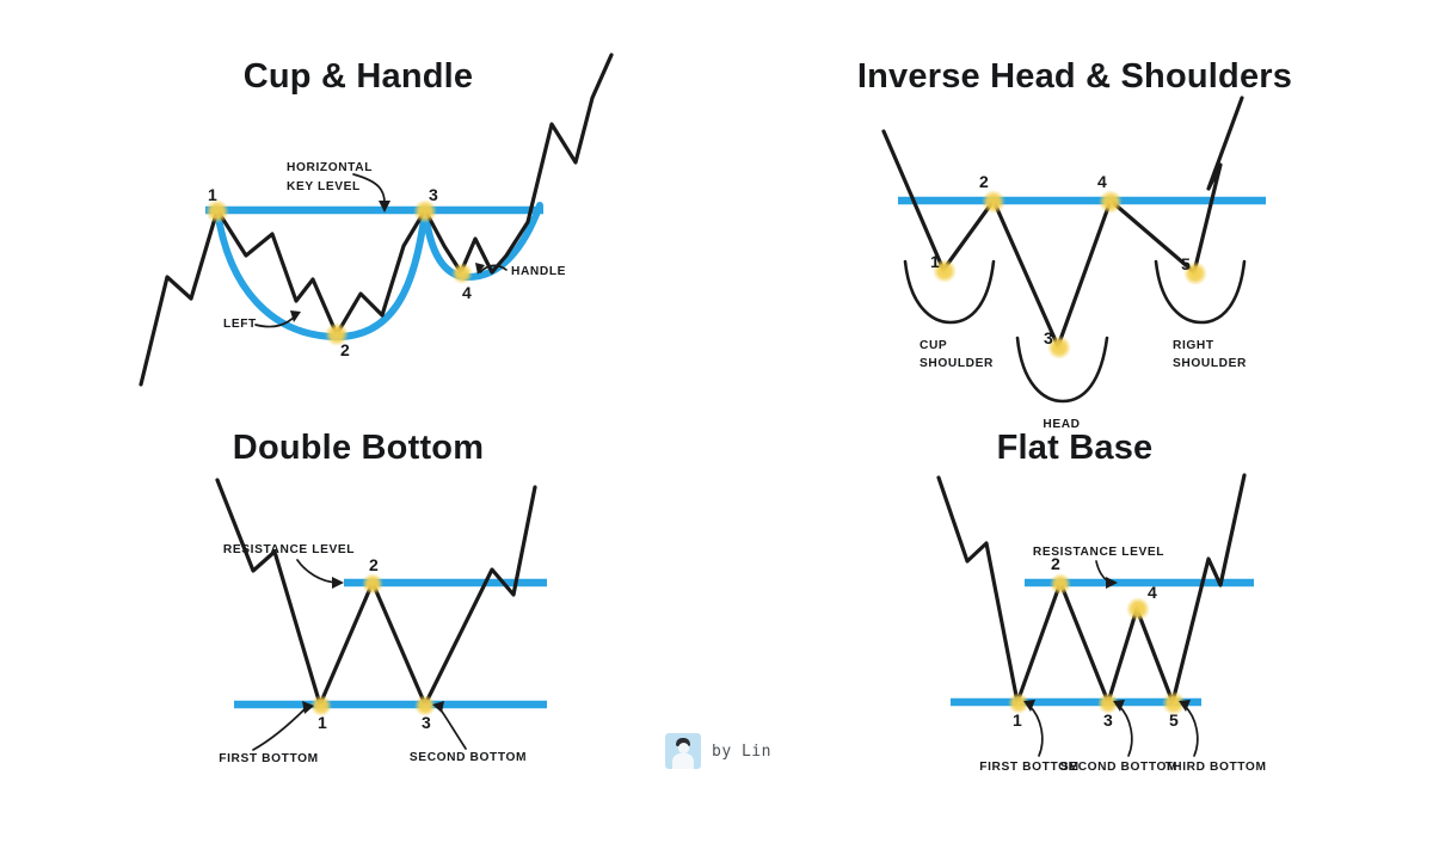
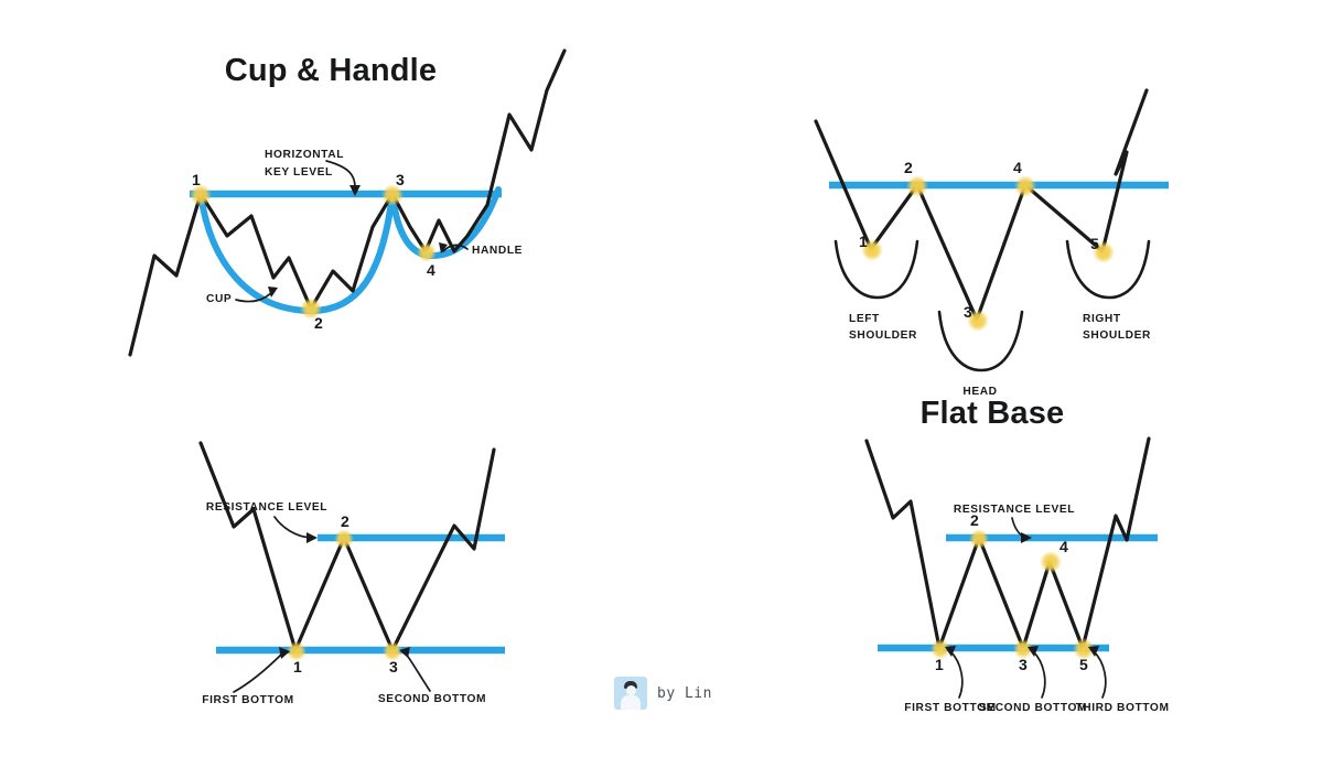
  Cup & Handle
  1
  2
  3
  4
  HORIZONTAL
  KEY LEVEL
- LEFT
+ CUP
  HANDLE
- Inverse Head & Shoulders
  1
  2
  3
  4
  5
- CUP
+ LEFT
  SHOULDER
  HEAD
  RIGHT
  SHOULDER
- Double Bottom
  1
  2
  3
  RESISTANCE LEVEL
  FIRST BOTTOM
  SECOND BOTTOM
  Flat Base
  1
  2
  3
  4
  5
  RESISTANCE LEVEL
  FIRST BOTTOM
  SECOND BOTTOM
  THIRD BOTTOM
  by Lin
